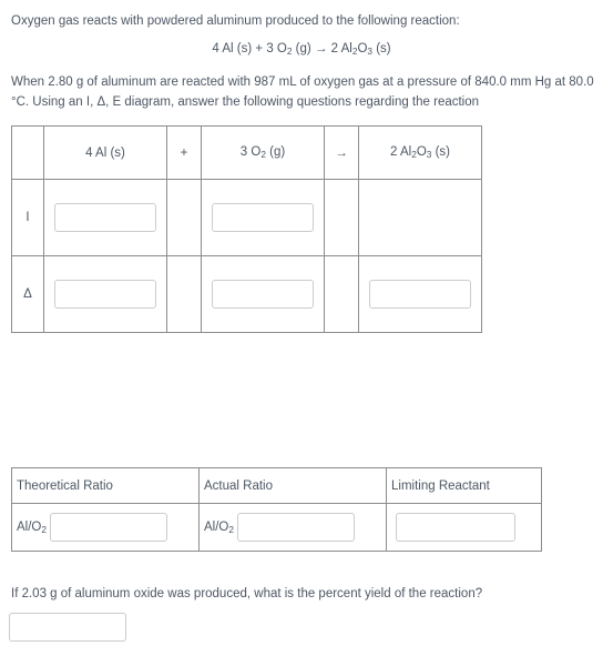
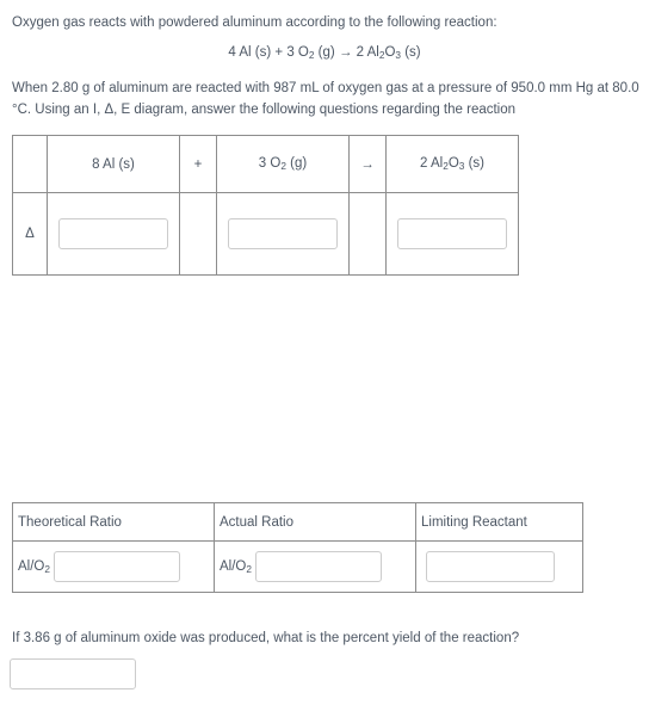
- Oxygen gas reacts with powdered aluminum produced to the following reaction:
+ Oxygen gas reacts with powdered aluminum according to the following reaction:
  4 Al (s) + 3 O2 (g) → 2 Al2O3 (s)
- When 2.80 g of aluminum are reacted with 987 mL of oxygen gas at a pressure of 840.0 mm Hg at 80.0 °C. Using an I, Δ, E diagram, answer the following questions regarding the reaction
+ When 2.80 g of aluminum are reacted with 987 mL of oxygen gas at a pressure of 950.0 mm Hg at 80.0 °C. Using an I, Δ, E diagram, answer the following questions regarding the reaction
- 	4 Al (s)	+	3 O2 (g)	→	2 Al2O3 (s)
+ 	8 Al (s)	+	3 O2 (g)	→	2 Al2O3 (s)
- I
  Δ
  Theoretical Ratio	Actual Ratio	Limiting Reactant
  Al/O2	Al/O2
- If 2.03 g of aluminum oxide was produced, what is the percent yield of the reaction?
+ If 3.86 g of aluminum oxide was produced, what is the percent yield of the reaction?
